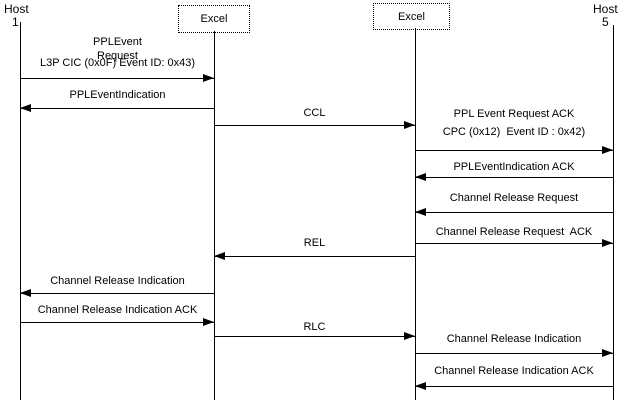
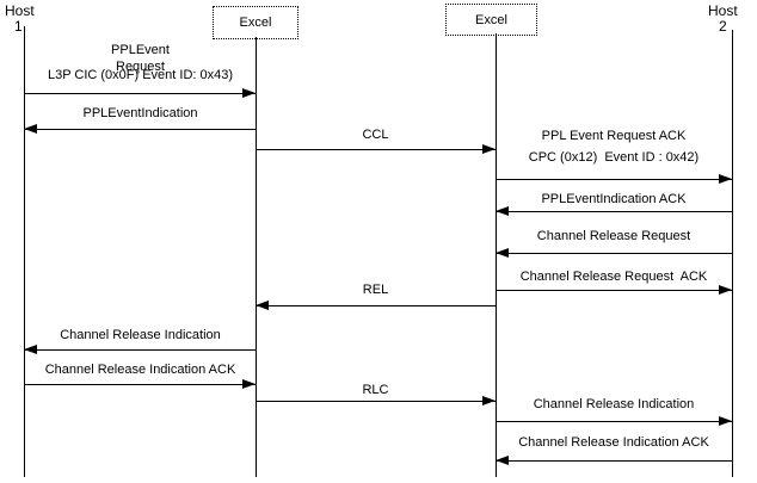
  Host
  1
  Excel
  Excel
  Host
- 5
+ 2
  PPLEvent
  Request
  L3P CIC (0x0F) Event ID: 0x43)
  PPLEventIndication
  CCL
  PPL Event Request ACK
  CPC (0x12) Event ID : 0x42)
  PPLEventIndication ACK
  Channel Release Request
  Channel Release Request ACK
  REL
  Channel Release Indication
  Channel Release Indication ACK
  RLC
  Channel Release Indication
  Channel Release Indication ACK
